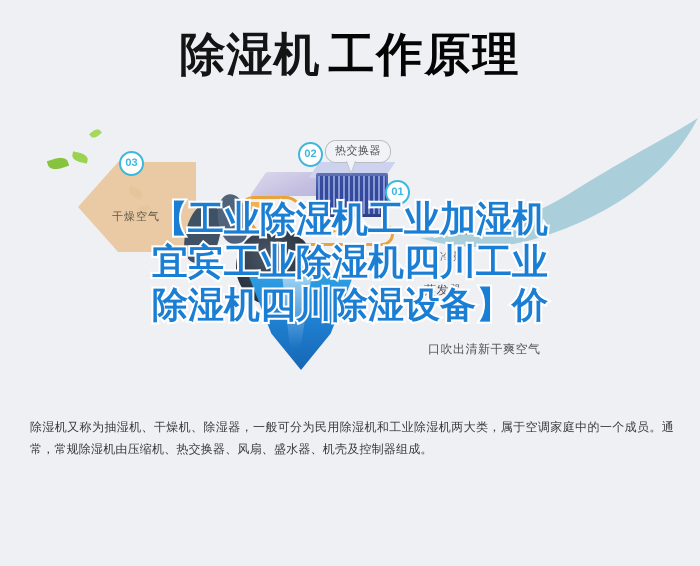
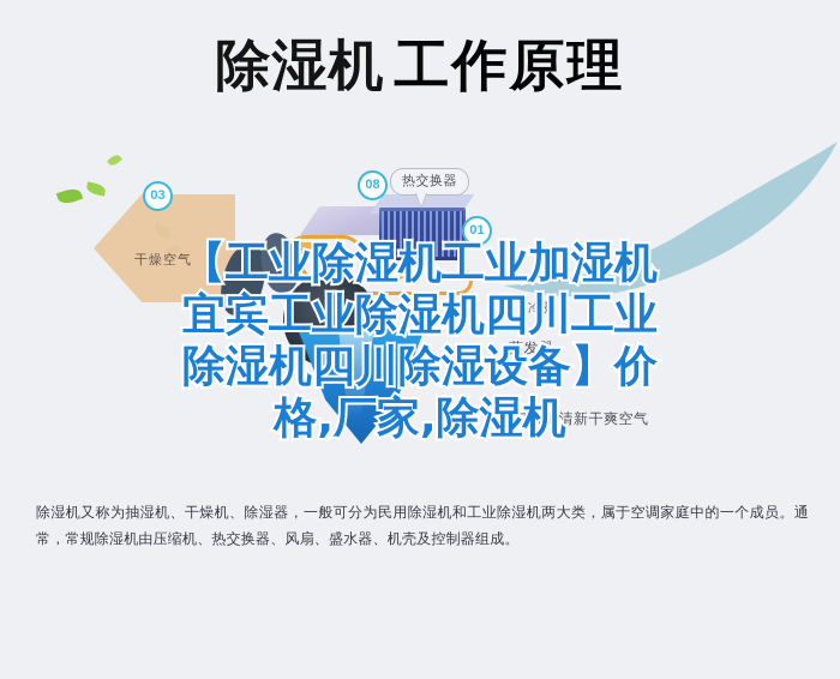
  除湿机 工作原理
  干燥空气
  除湿
  蒸发
  冷凝
  蒸发器
  口吹出清新干爽空气
  03
- 02
+ 08
  01
  热交换器
  【工业除湿机工业加湿机
  宜宾工业除湿机四川工业
  除湿机四川除湿设备】价
+ 格,厂家,除湿机
  除湿机又称为抽湿机、干燥机、除湿器，一般可分为民用除湿机和工业除湿机两大类，属于空调家庭中的一个成员。通常，常规除湿机由压缩机、热交换器、风扇、盛水器、机壳及控制器组成。
